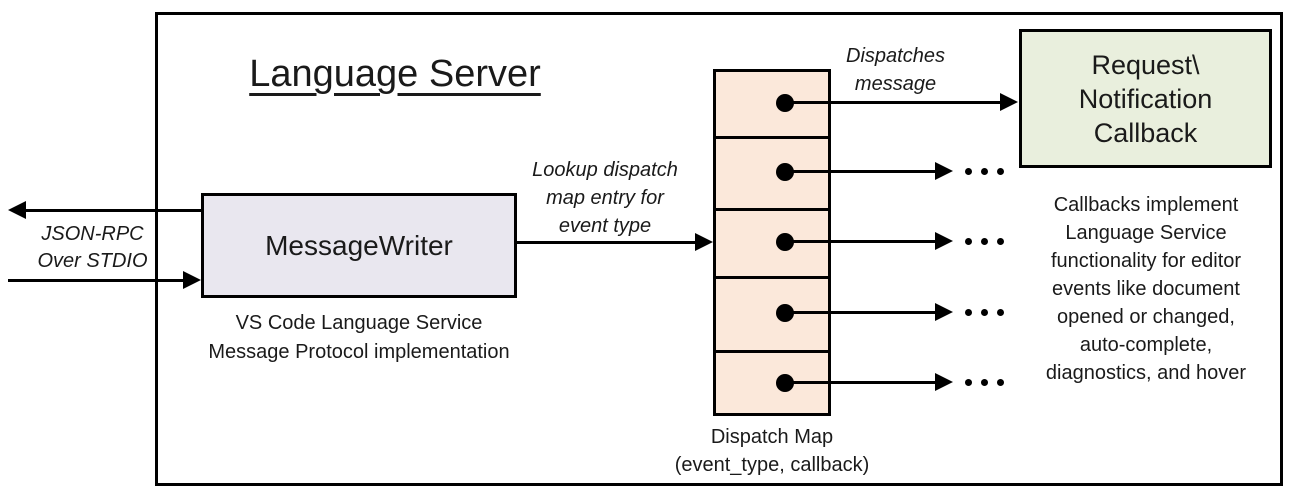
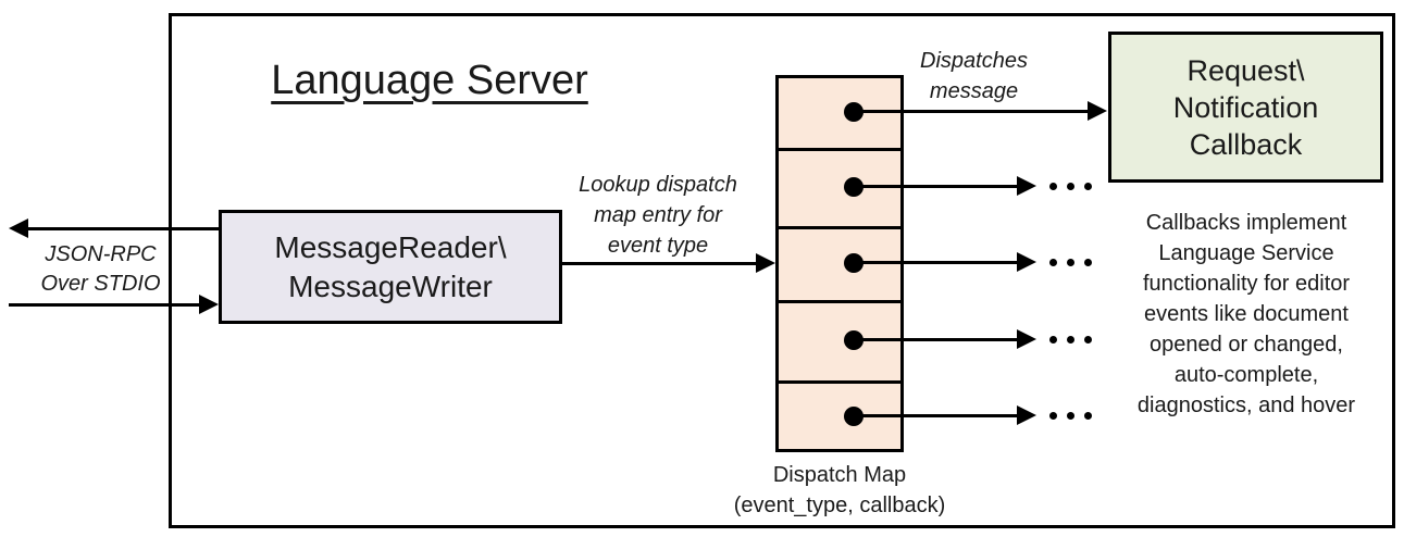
  Language Server
  JSON-RPC
  Over STDIO
+ MessageReader\
  MessageWriter
- VS Code Language Service
- Message Protocol implementation
  Lookup dispatch
  map entry for
  event type
  Dispatch Map
  (event_type, callback)
  Dispatches
  message
  Request\
  Notification
  Callback
  Callbacks implement
  Language Service
  functionality for editor
  events like document
  opened or changed,
  auto-complete,
  diagnostics, and hover
